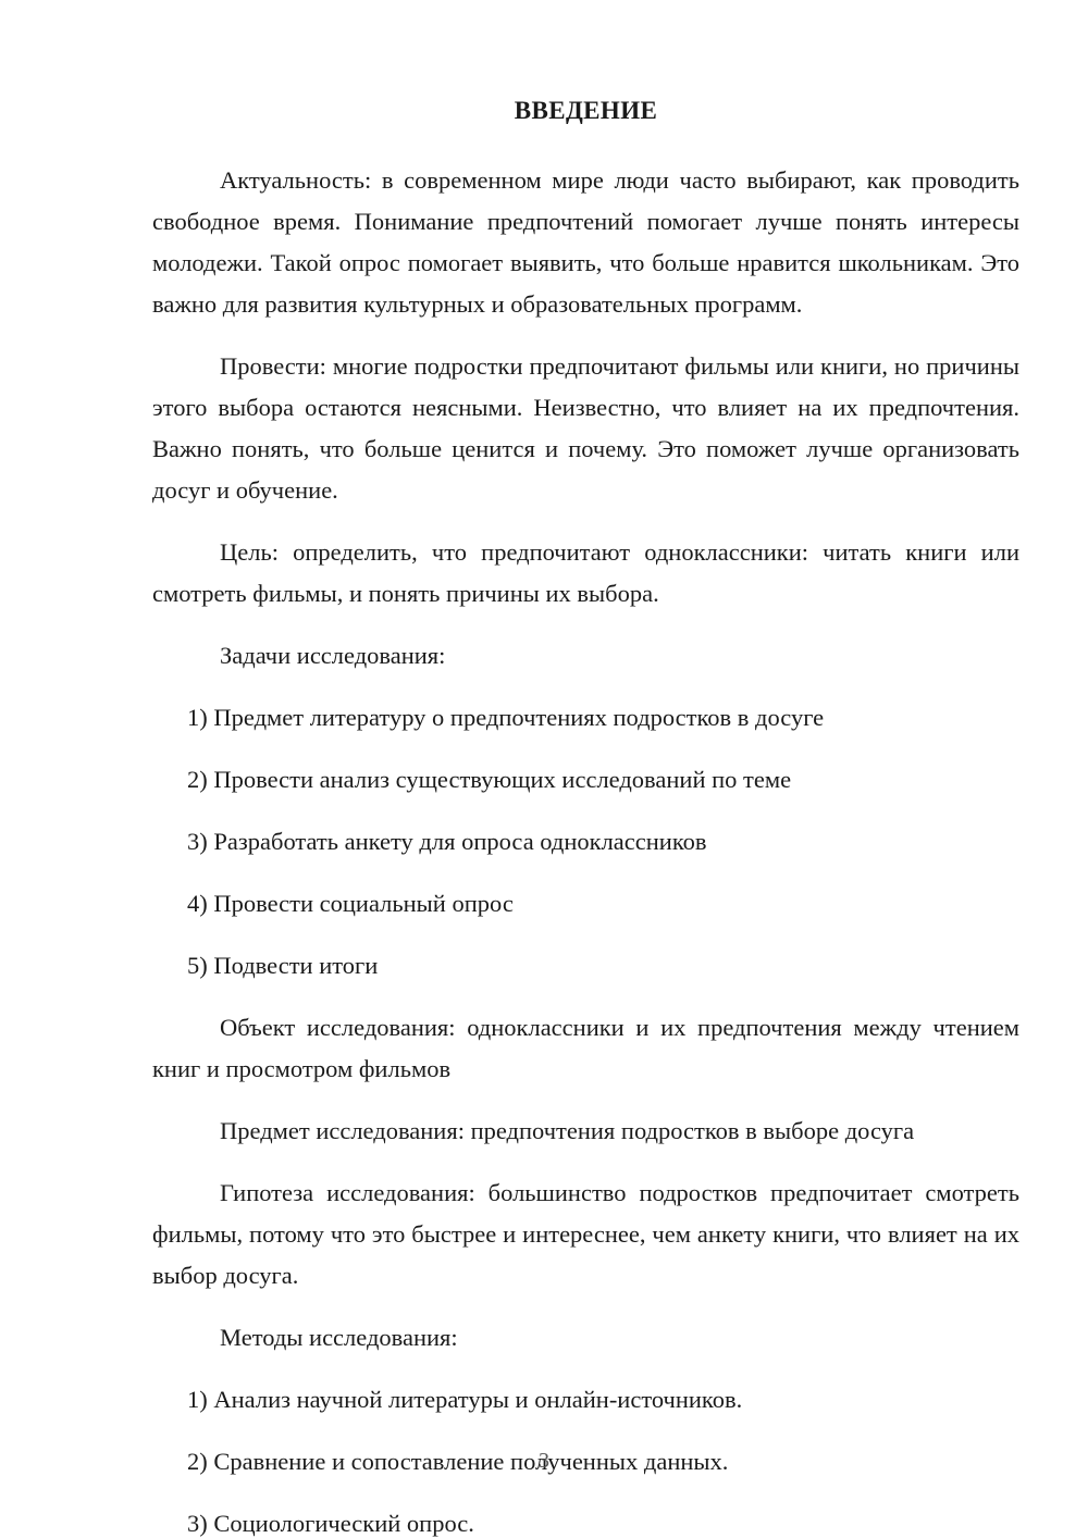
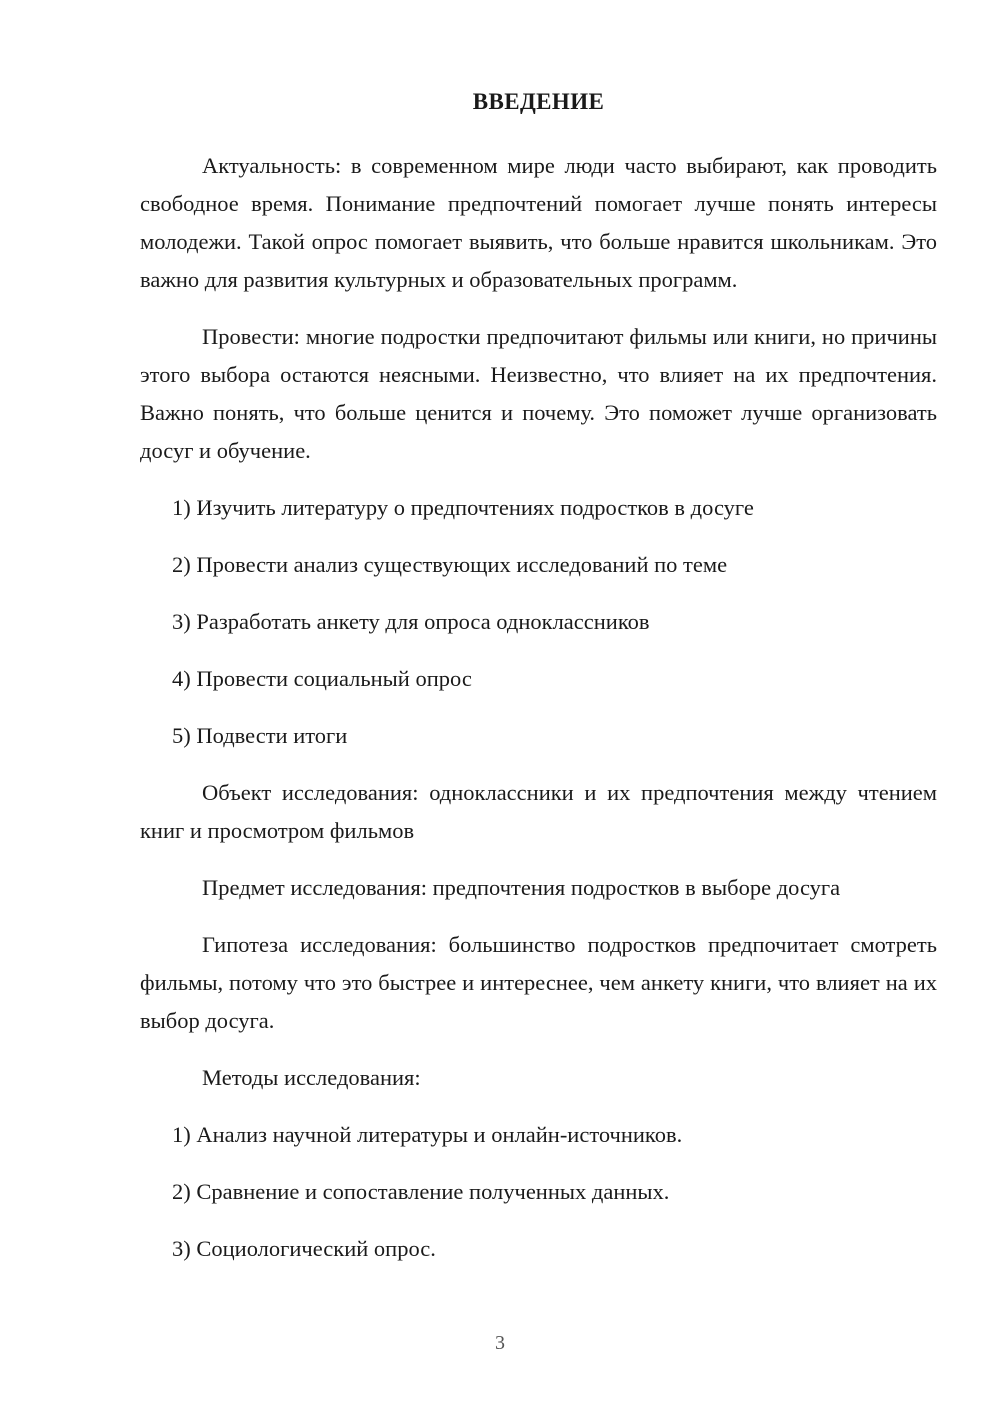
  ВВЕДЕНИЕ
  Актуальность: в современном мире люди часто выбирают, как проводить свободное время. Понимание предпочтений помогает лучше понять интересы молодежи. Такой опрос помогает выявить, что больше нравится школьникам. Это важно для развития культурных и образовательных программ.
  Провести: многие подростки предпочитают фильмы или книги, но причины этого выбора остаются неясными. Неизвестно, что влияет на их предпочтения. Важно понять, что больше ценится и почему. Это поможет лучше организовать досуг и обучение.
- Цель: определить, что предпочитают одноклассники: читать книги или смотреть фильмы, и понять причины их выбора.
- Задачи исследования:
- 1) Предмет литературу о предпочтениях подростков в досуге
+ 1) Изучить литературу о предпочтениях подростков в досуге
  2) Провести анализ существующих исследований по теме
  3) Разработать анкету для опроса одноклассников
  4) Провести социальный опрос
  5) Подвести итоги
  Объект исследования: одноклассники и их предпочтения между чтением книг и просмотром фильмов
  Предмет исследования: предпочтения подростков в выборе досуга
  Гипотеза исследования: большинство подростков предпочитает смотреть фильмы, потому что это быстрее и интереснее, чем анкету книги, что влияет на их выбор досуга.
  Методы исследования:
  1) Анализ научной литературы и онлайн-источников.
  2) Сравнение и сопоставление полученных данных.
  3) Социологический опрос.
  3
